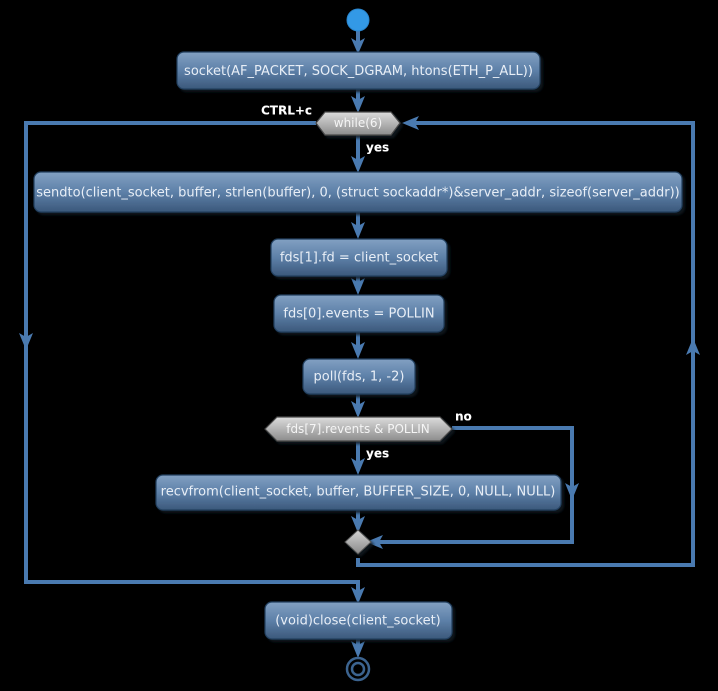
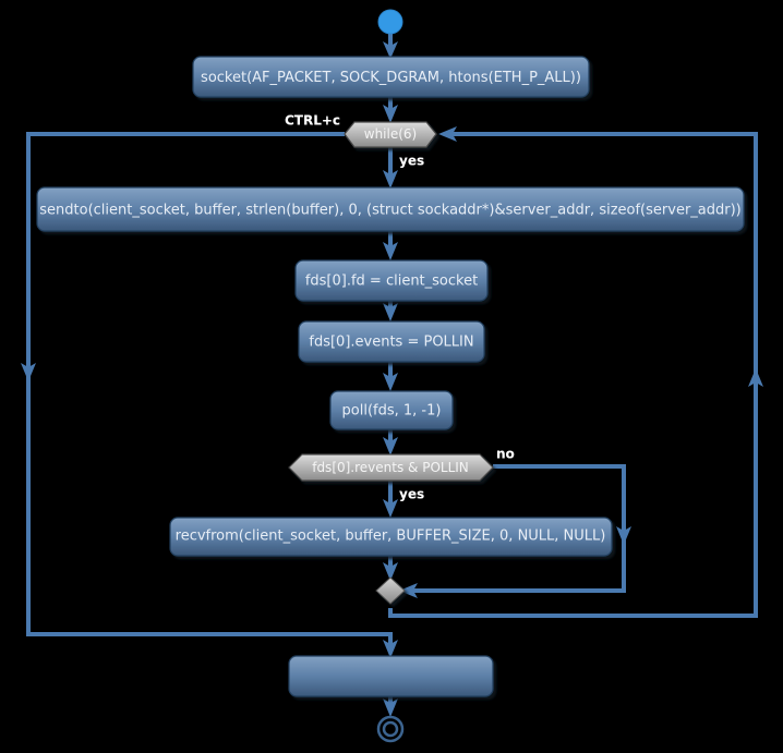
  socket(AF_PACKET, SOCK_DGRAM, htons(ETH_P_ALL))
  while(6)
  CTRL+c
  yes
  sendto(client_socket, buffer, strlen(buffer), 0, (struct sockaddr*)&server_addr, sizeof(server_addr))
- fds[1].fd = client_socket
+ fds[0].fd = client_socket
  fds[0].events = POLLIN
- poll(fds, 1, -2)
+ poll(fds, 1, -1)
- fds[7].revents & POLLIN
+ fds[0].revents & POLLIN
  no
  yes
  recvfrom(client_socket, buffer, BUFFER_SIZE, 0, NULL, NULL)
- (void)close(client_socket)
